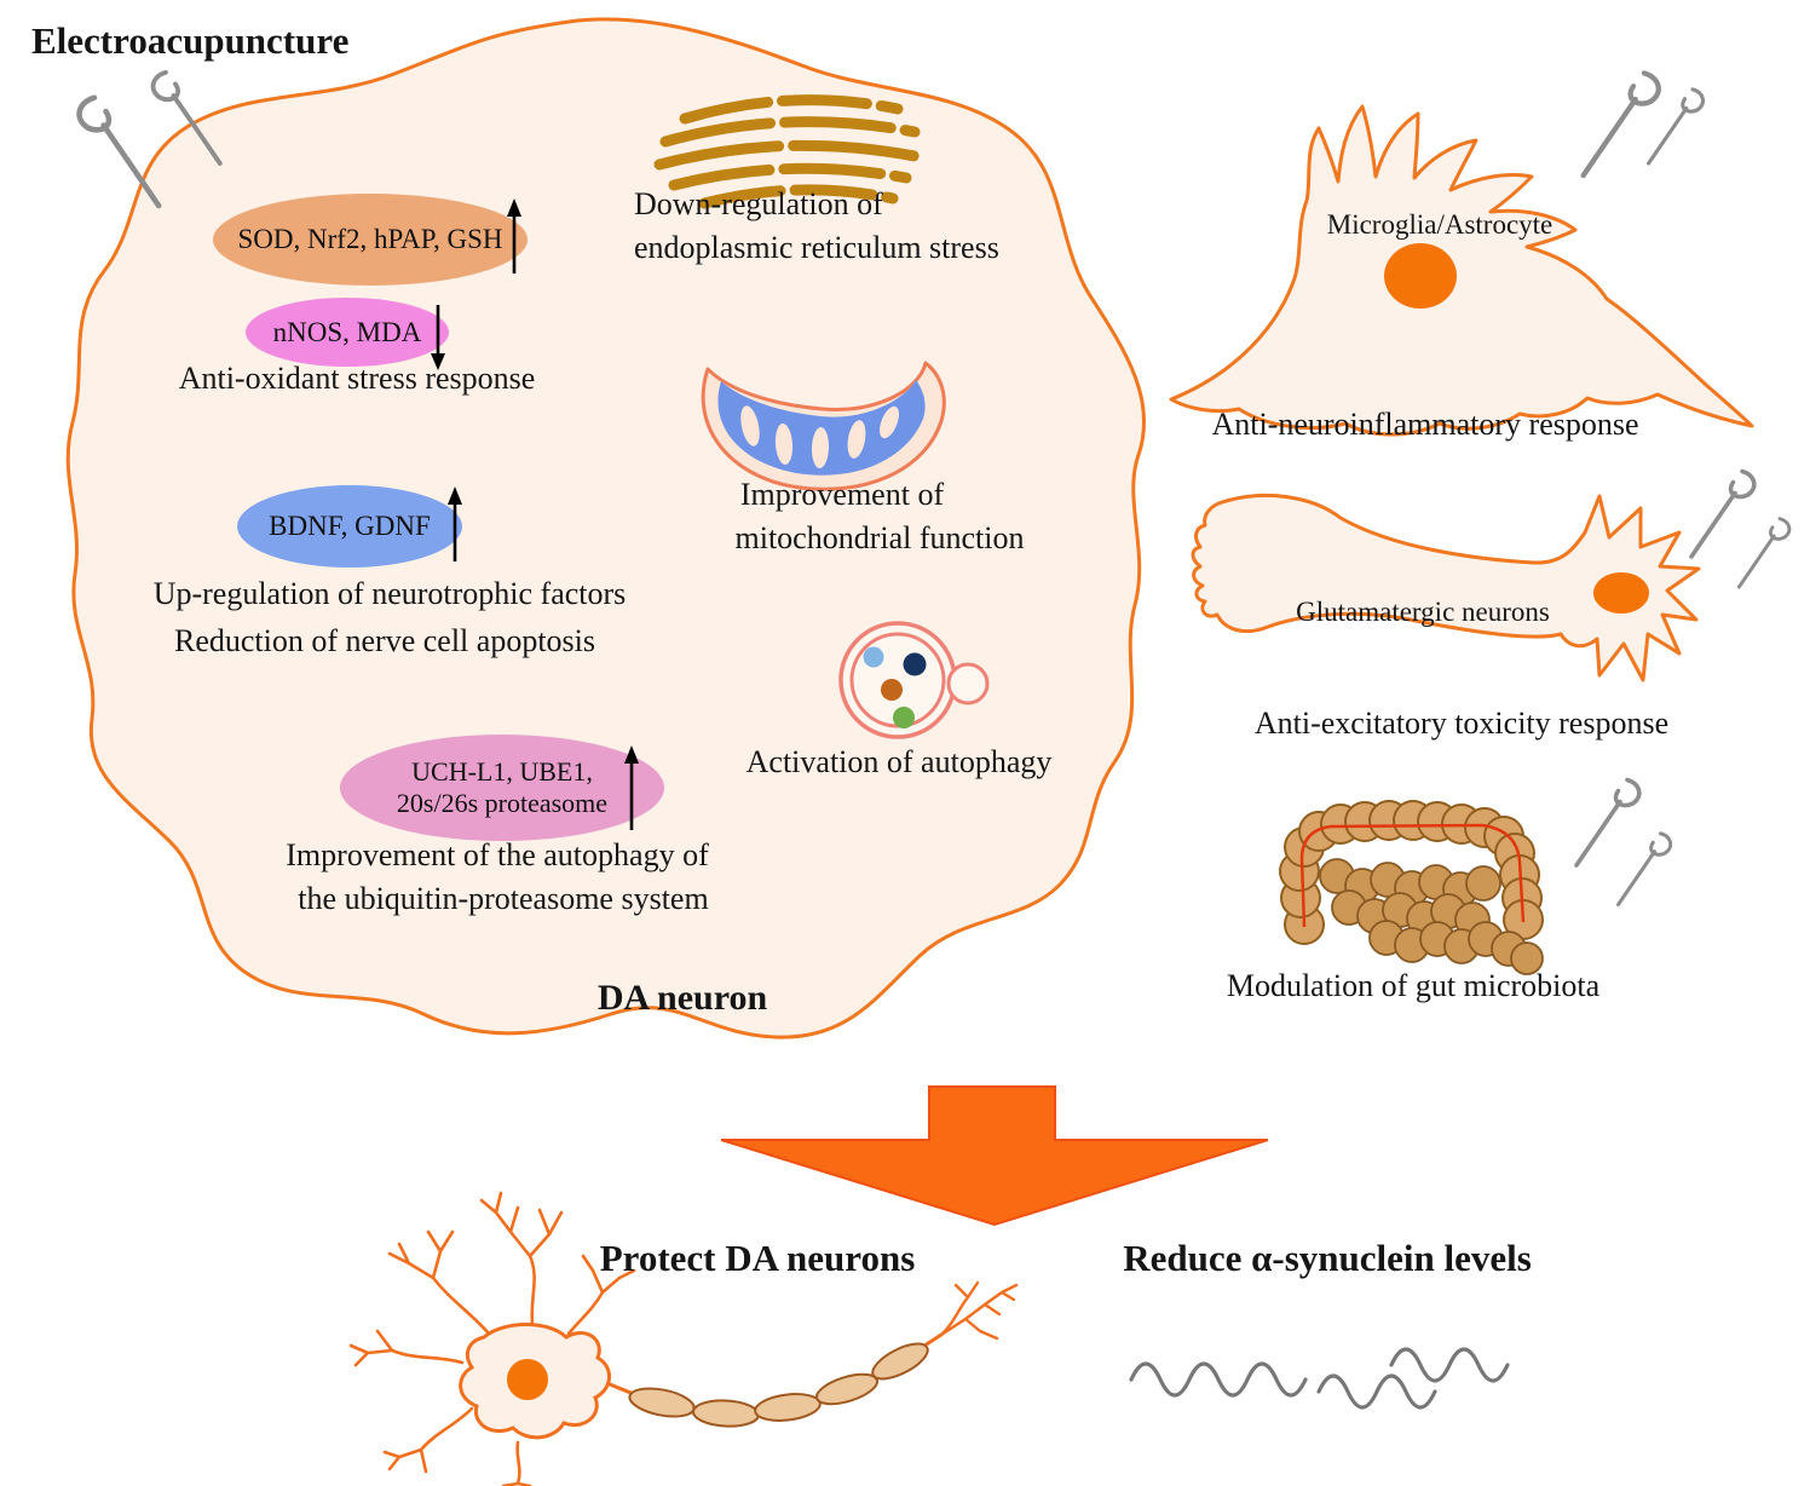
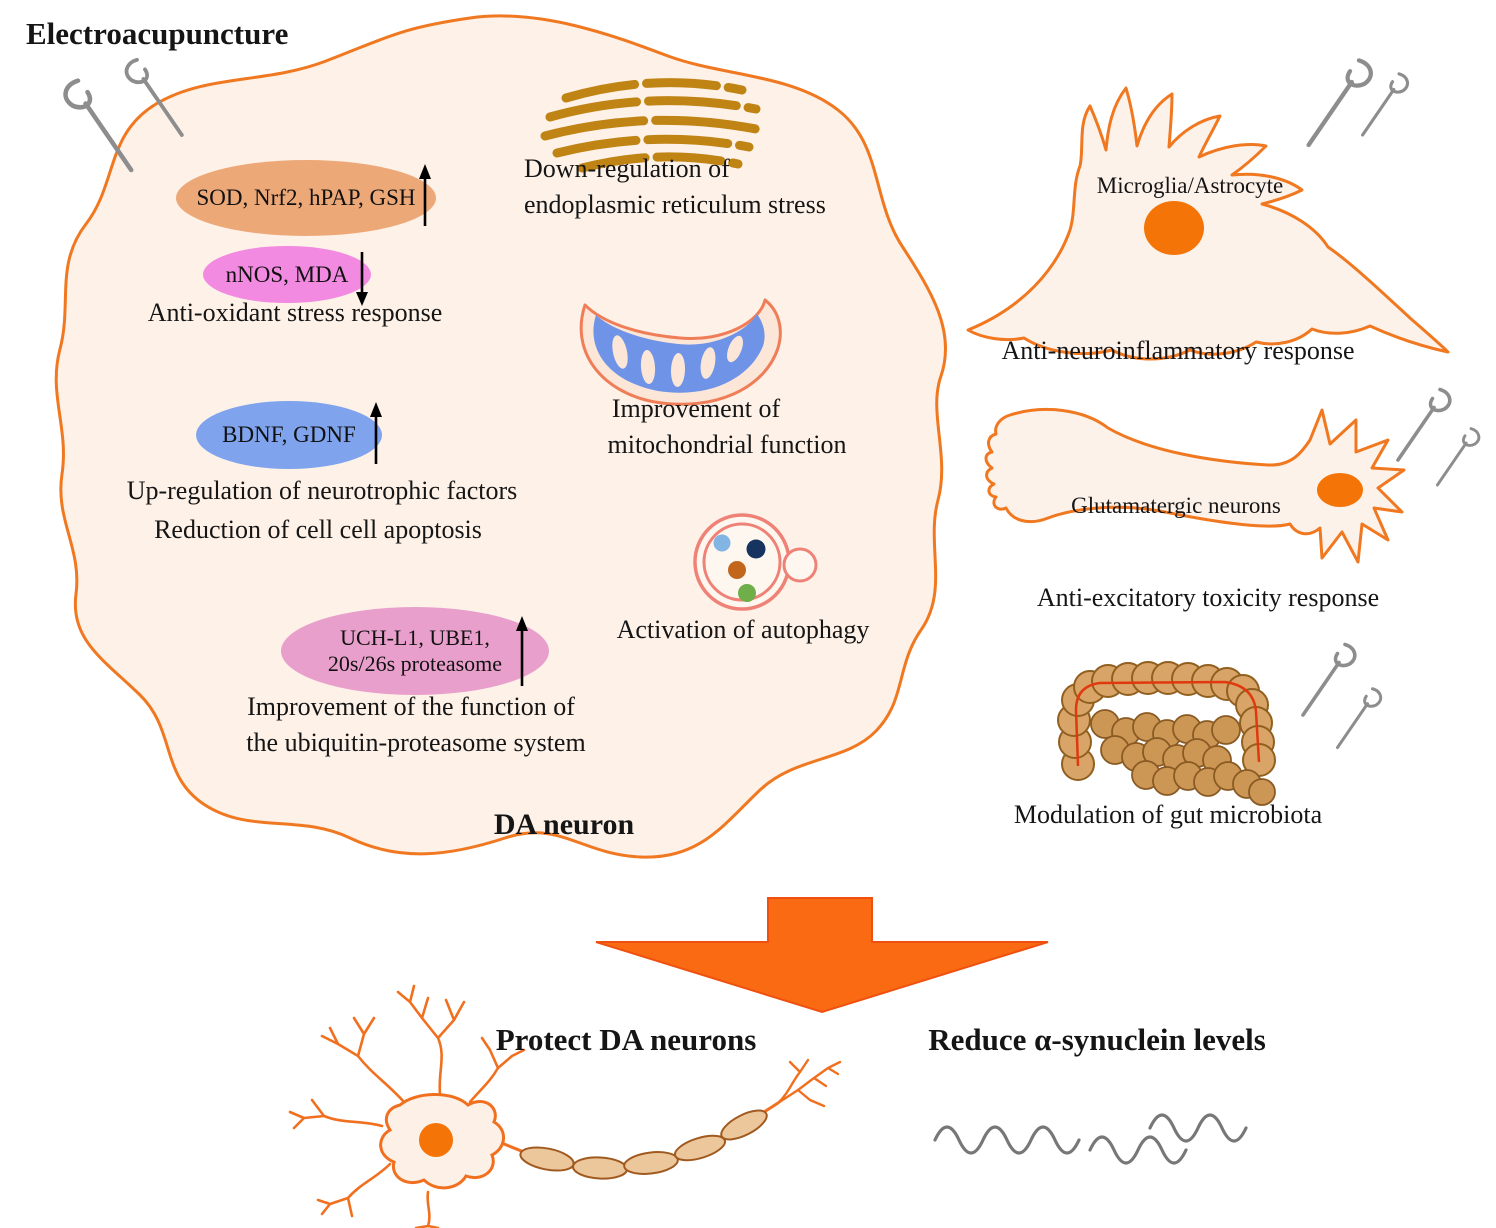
  SOD, Nrf2, hPAP, GSH
  nNOS, MDA
  BDNF, GDNF
  UCH-L1, UBE1,
  20s/26s proteasome
  Electroacupuncture
  Anti-oxidant stress response
  Up-regulation of neurotrophic factors
- Reduction of nerve cell apoptosis
+ Reduction of cell cell apoptosis
- Improvement of the autophagy of
+ Improvement of the function of
  the ubiquitin-proteasome system
  Down-regulation of
  endoplasmic reticulum stress
  Improvement of
  mitochondrial function
  Activation of autophagy
  DA neuron
  Microglia/Astrocyte
  Anti-neuroinflammatory response
  Glutamatergic neurons
  Anti-excitatory toxicity response
  Modulation of gut microbiota
  Protect DA neurons
  Reduce α-synuclein levels
